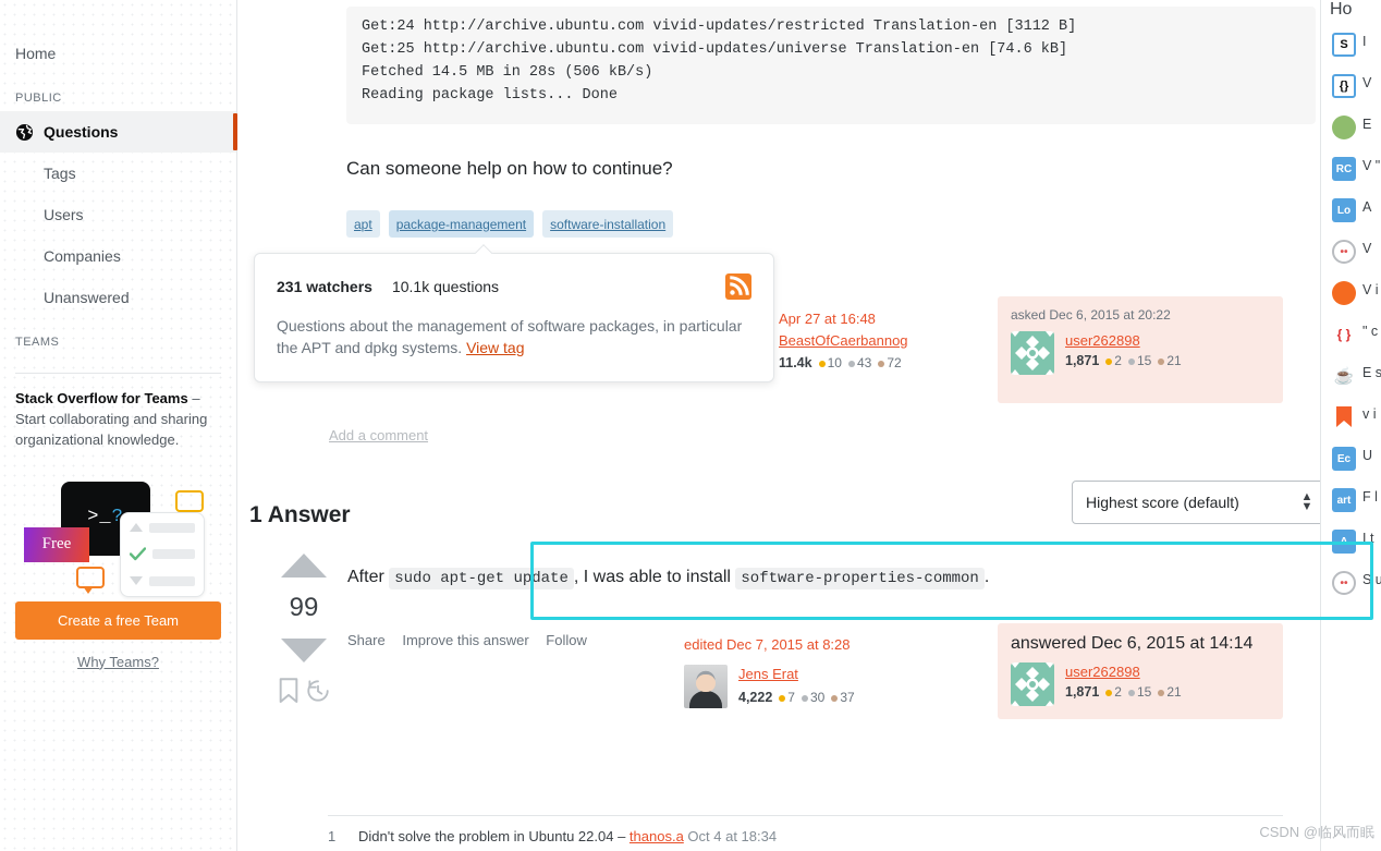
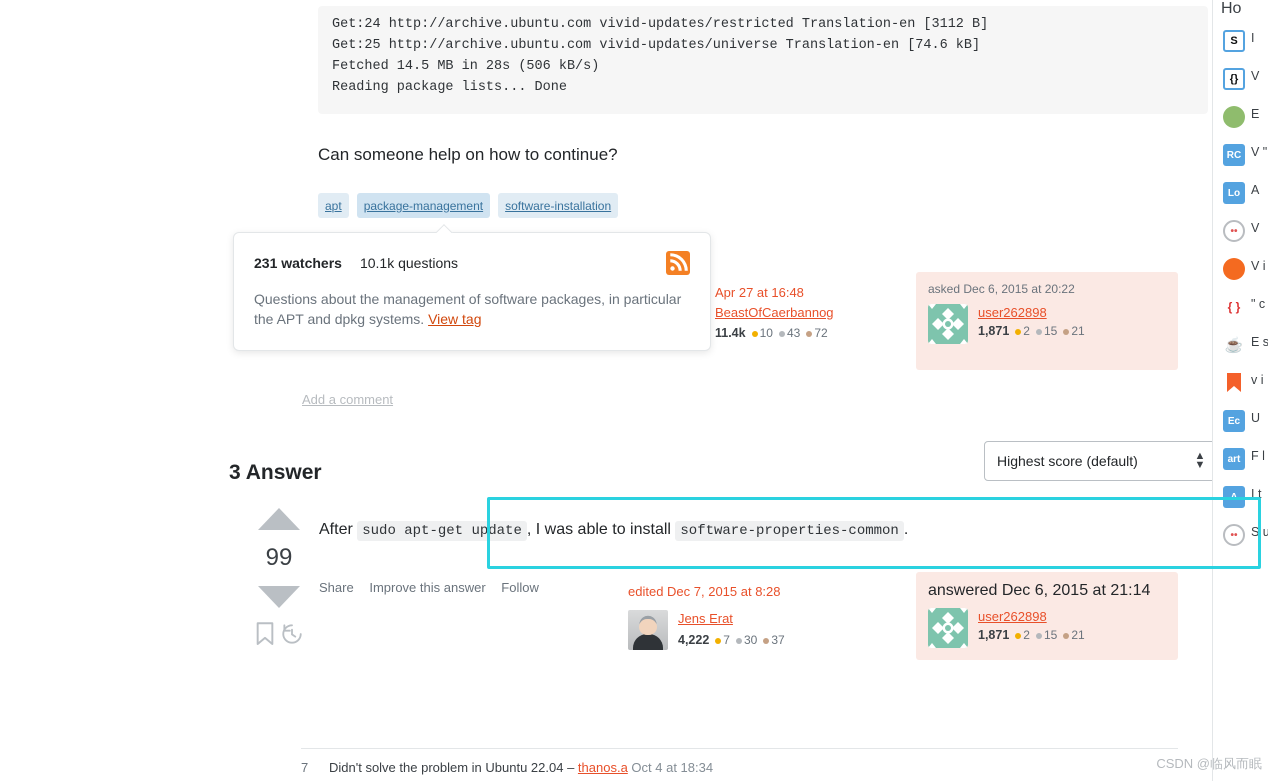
- Home
- PUBLIC
- Questions
- Tags
- Users
- Companies
- Unanswered
- TEAMS
- Stack Overflow for Teams – Start collaborating and sharing organizational knowledge.
- >_
- ?
- Free
- Create a free Team
- Why Teams?
  Get:24 http://archive.ubuntu.com vivid-updates/restricted Translation-en [3112 B] Get:25 http://archive.ubuntu.com vivid-updates/universe Translation-en [74.6 kB] Fetched 14.5 MB in 28s (506 kB/s) Reading package lists... Done
  Can someone help on how to continue?
  apt
  package-management
  software-installation
  231 watchers
  10.1k questions
  Questions about the management of software packages, in particular the APT and dpkg systems. View tag
  Apr 27 at 16:48
  BeastOfCaerbannog
  11.4k 10 43 72
  asked Dec 6, 2015 at 20:22
  user262898
  1,871 2 15 21
  Add a comment
- 1 Answer
+ 3 Answer
  Highest score (default)
  ▲
  ▼
  99
  After sudo apt-get update , I was able to install software-properties-common .
  Share Improve this answer Follow
  edited Dec 7, 2015 at 8:28
  Jens Erat
  4,222 7 30 37
- answered Dec 6, 2015 at 14:14
+ answered Dec 6, 2015 at 21:14
  user262898
  1,871 2 15 21
- 1 Didn't solve the problem in Ubuntu 22.04 – thanos.a Oct 4 at 18:34
+ 7 Didn't solve the problem in Ubuntu 22.04 – thanos.a Oct 4 at 18:34
  Ho
  S
  I
  {}
  V
  E
  RC
  V "
  Lo
  A
  ••
  V
  { }
  ☕
  E s
  v i
  Ec
  U
  art
  F l
  A
  I t
  ••
  CSDN @临风而眠
